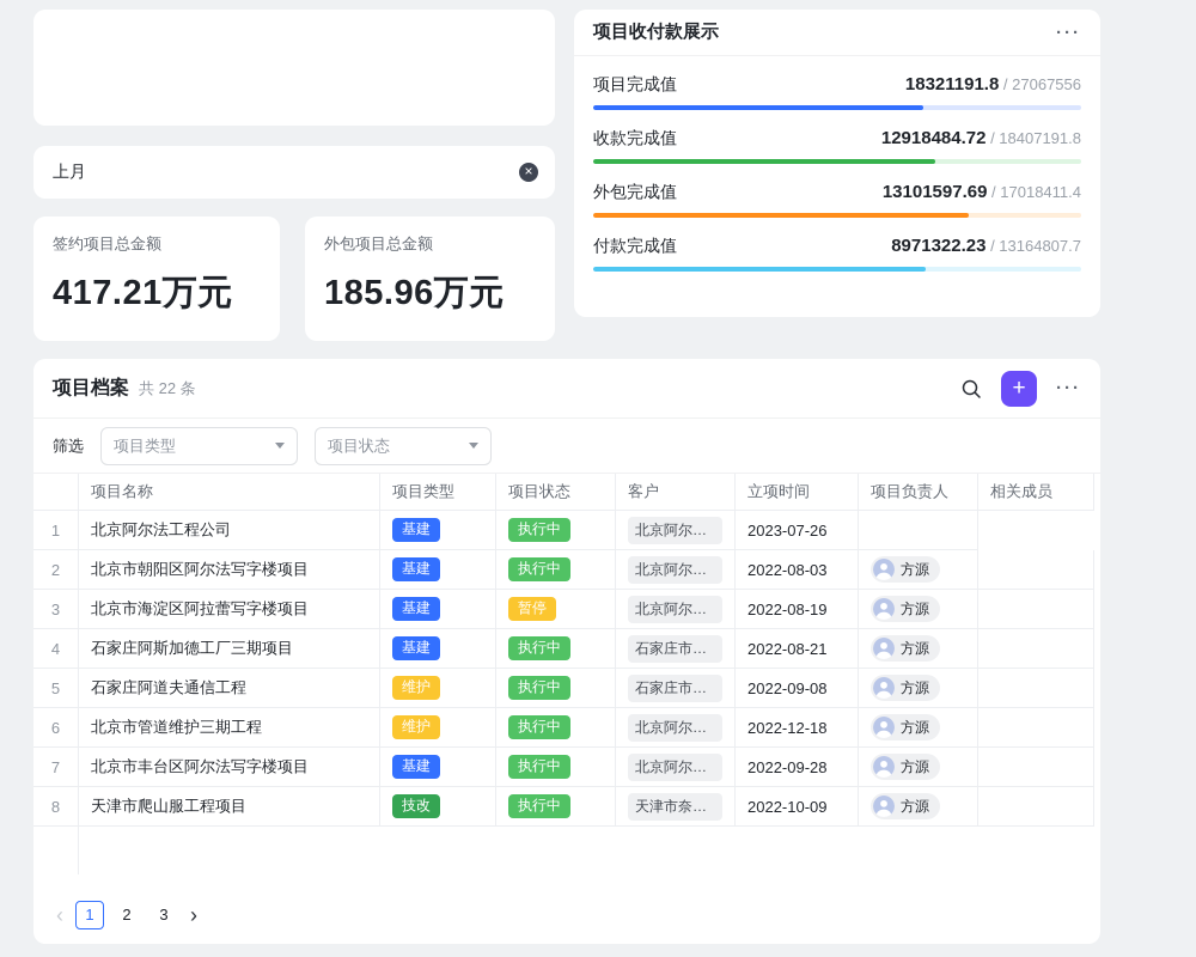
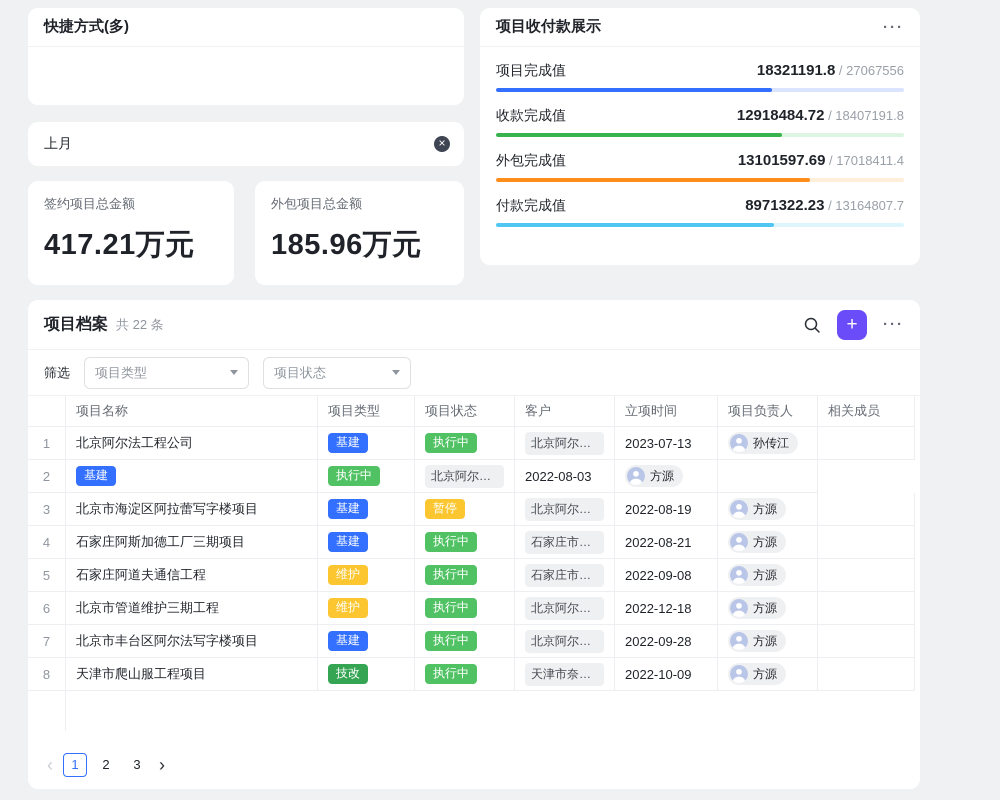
+ 快捷方式(多)
  上月
  ×
  签约项目总金额
  417.21万元
  外包项目总金额
  185.96万元
  项目收付款展示
  ···
  项目完成值
  18321191.8 / 27067556
  收款完成值
  12918484.72 / 18407191.8
  外包完成值
  13101597.69 / 17018411.4
  付款完成值
  8971322.23 / 13164807.7
  项目档案
  共 22 条
  +
  ···
  筛选
  项目类型
  项目状态
  项目名称
  项目类型
  项目状态
  客户
  立项时间
  项目负责人
  相关成员
  1
  北京阿尔法工程公司
  基建
  执行中
  北京阿尔法…
- 2023-07-26
+ 2023-07-13
+ 孙传江
  2
- 北京市朝阳区阿尔法写字楼项目
  基建
  执行中
  北京阿尔法…
  2022-08-03
  方源
  3
  北京市海淀区阿拉蕾写字楼项目
  基建
  暂停
  北京阿尔法…
  2022-08-19
  方源
  4
  石家庄阿斯加德工厂三期项目
  基建
  执行中
  石家庄市A…
  2022-08-21
  方源
  5
  石家庄阿道夫通信工程
  维护
  执行中
  石家庄市A县
  2022-09-08
  方源
  6
  北京市管道维护三期工程
  维护
  执行中
  北京阿尔法…
  2022-12-18
  方源
  7
  北京市丰台区阿尔法写字楼项目
  基建
  执行中
  北京阿尔法…
  2022-09-28
  方源
  8
  天津市爬山服工程项目
  技改
  执行中
  天津市奈文…
  2022-10-09
  方源
  ‹
  1
  2
  3
  ›
